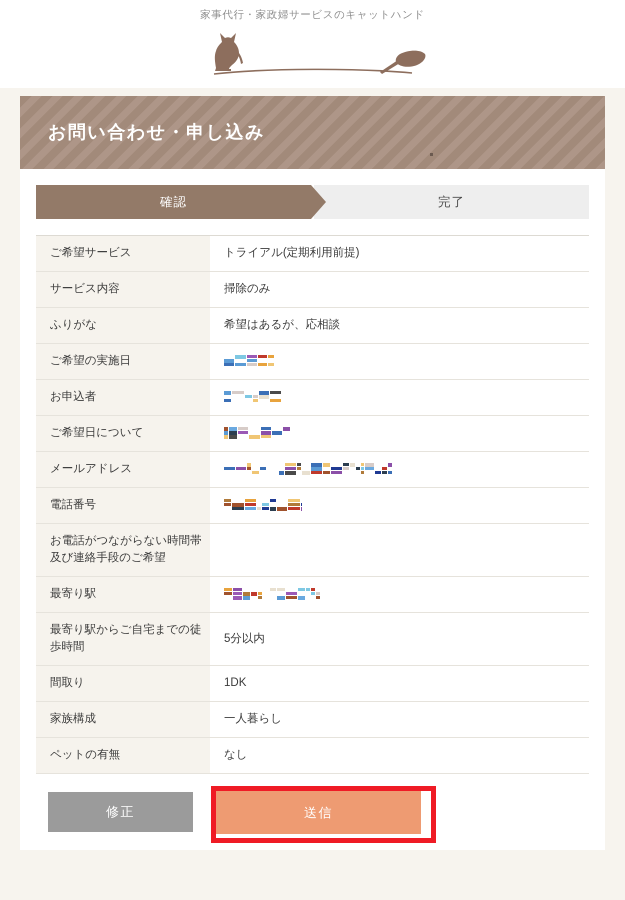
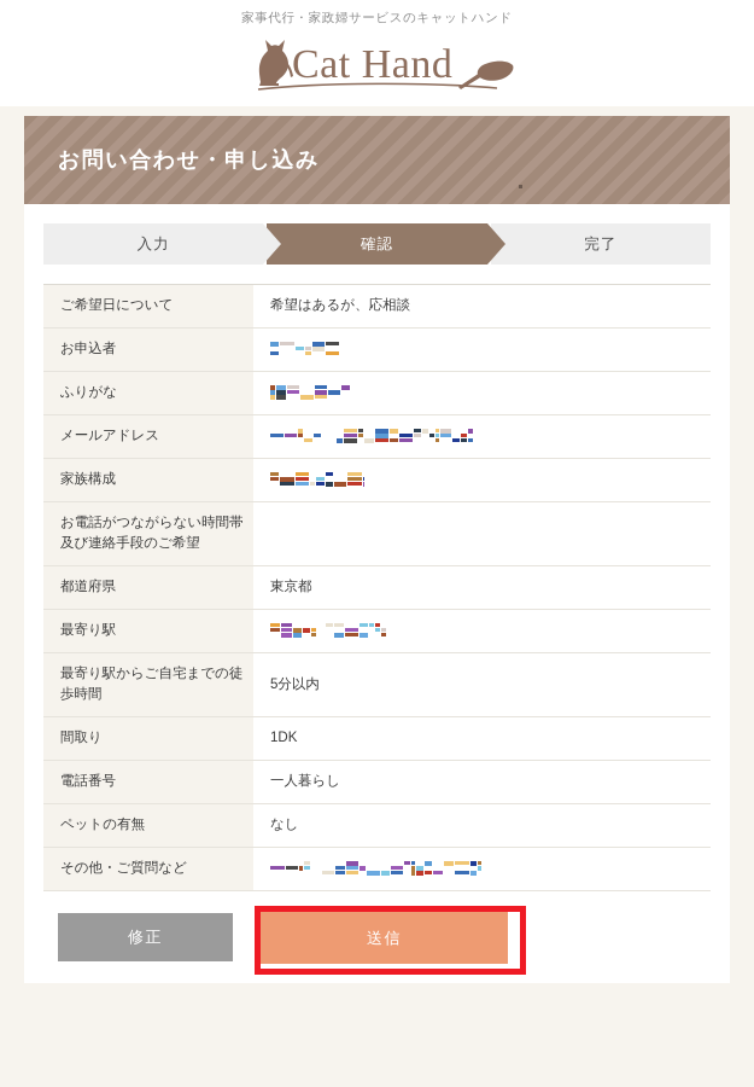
  家事代行・家政婦サービスのキャットハンド
+ Cat Hand
  お問い合わせ・申し込み
+ 入力
  確認
  完了
- ご希望サービス	トライアル(定期利用前提)
- サービス内容	掃除のみ
- ふりがな	希望はあるが、応相談
+ ご希望日について	希望はあるが、応相談
- ご希望の実施日
  お申込者
- ご希望日について
+ ふりがな
  メールアドレス
- 電話番号
+ 家族構成
  お電話がつながらない時間帯及び連絡手段のご希望
+ 都道府県	東京都
  最寄り駅
  最寄り駅からご自宅までの徒歩時間	5分以内
  間取り	1DK
- 家族構成	一人暮らし
+ 電話番号	一人暮らし
  ペットの有無	なし
+ その他・ご質問など
  修正
  送信
